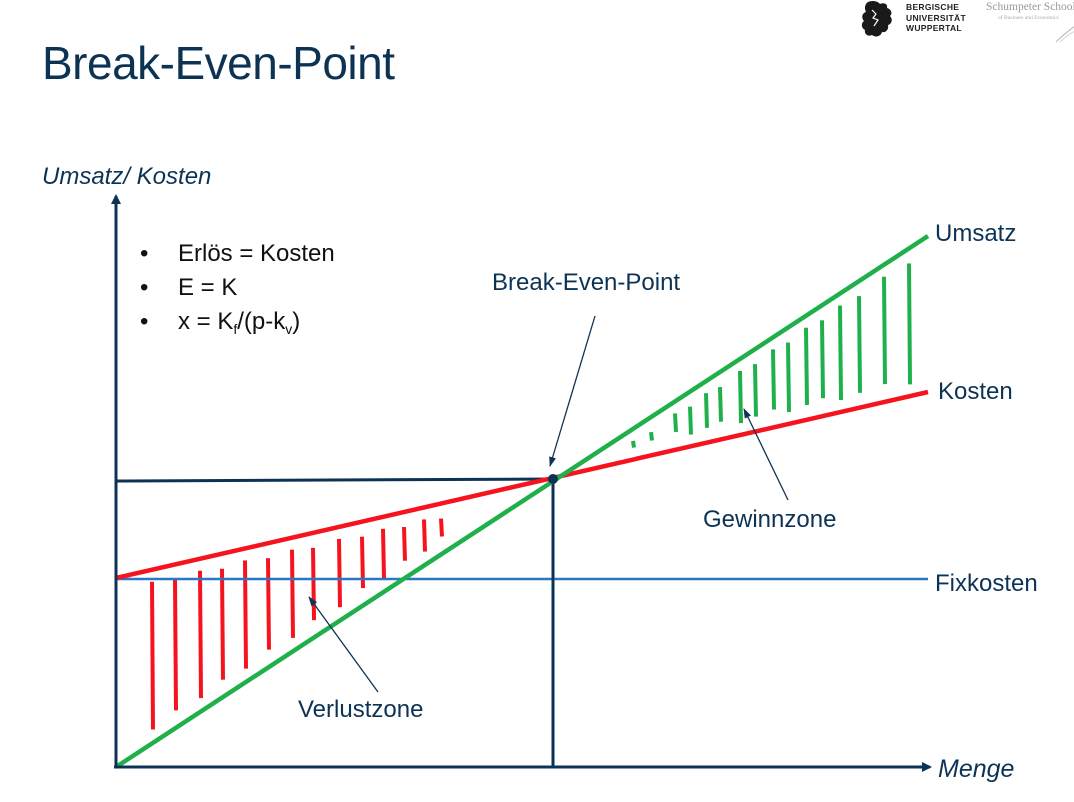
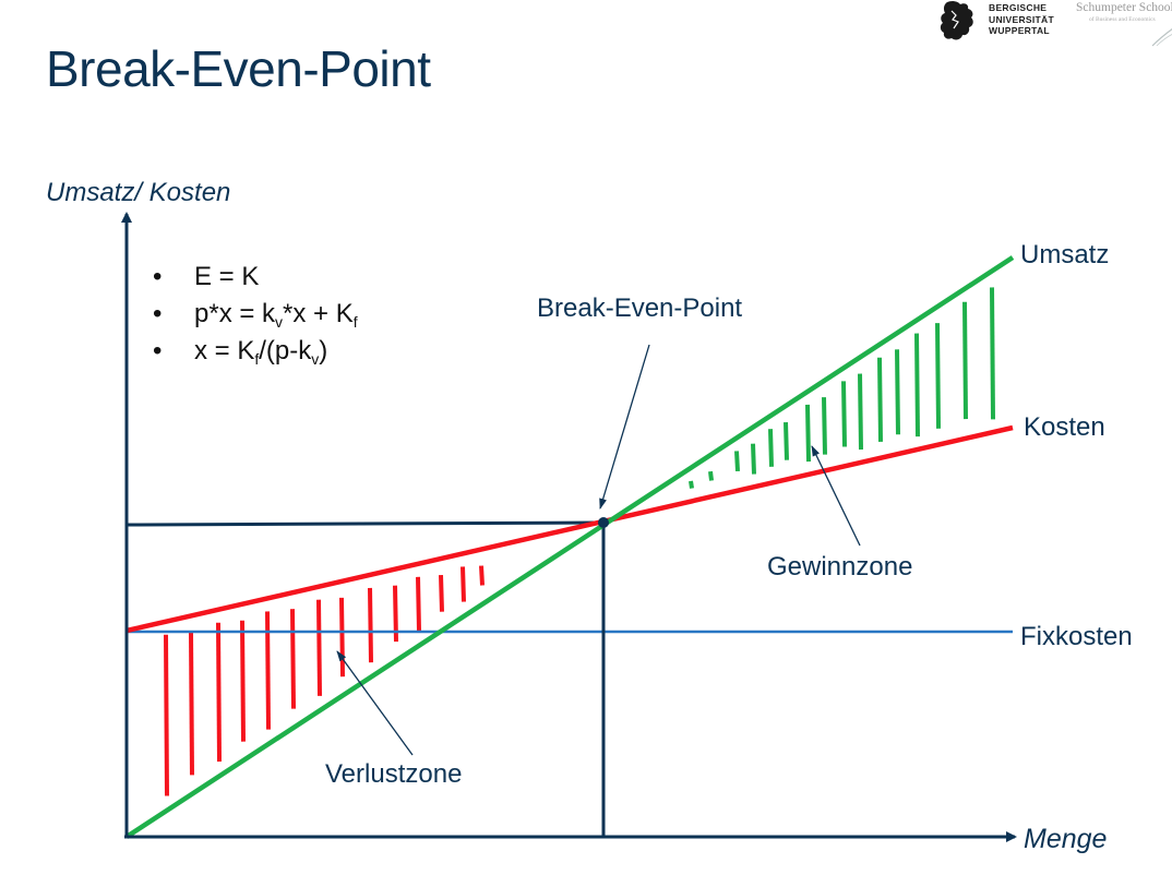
  Break-Even-Point
  BERGISCHE
  UNIVERSITÄT
  WUPPERTAL
  Schumpeter Schoo
  Umsatz/ Kosten
  Menge
  Umsatz
  Kosten
  Fixkosten
  Break-Even-Point
  Gewinnzone
  Verlustzone
- Erlös = Kosten
  E = K
+ p*x = kv*x + Kf
  x = Kf/(p-kv)
